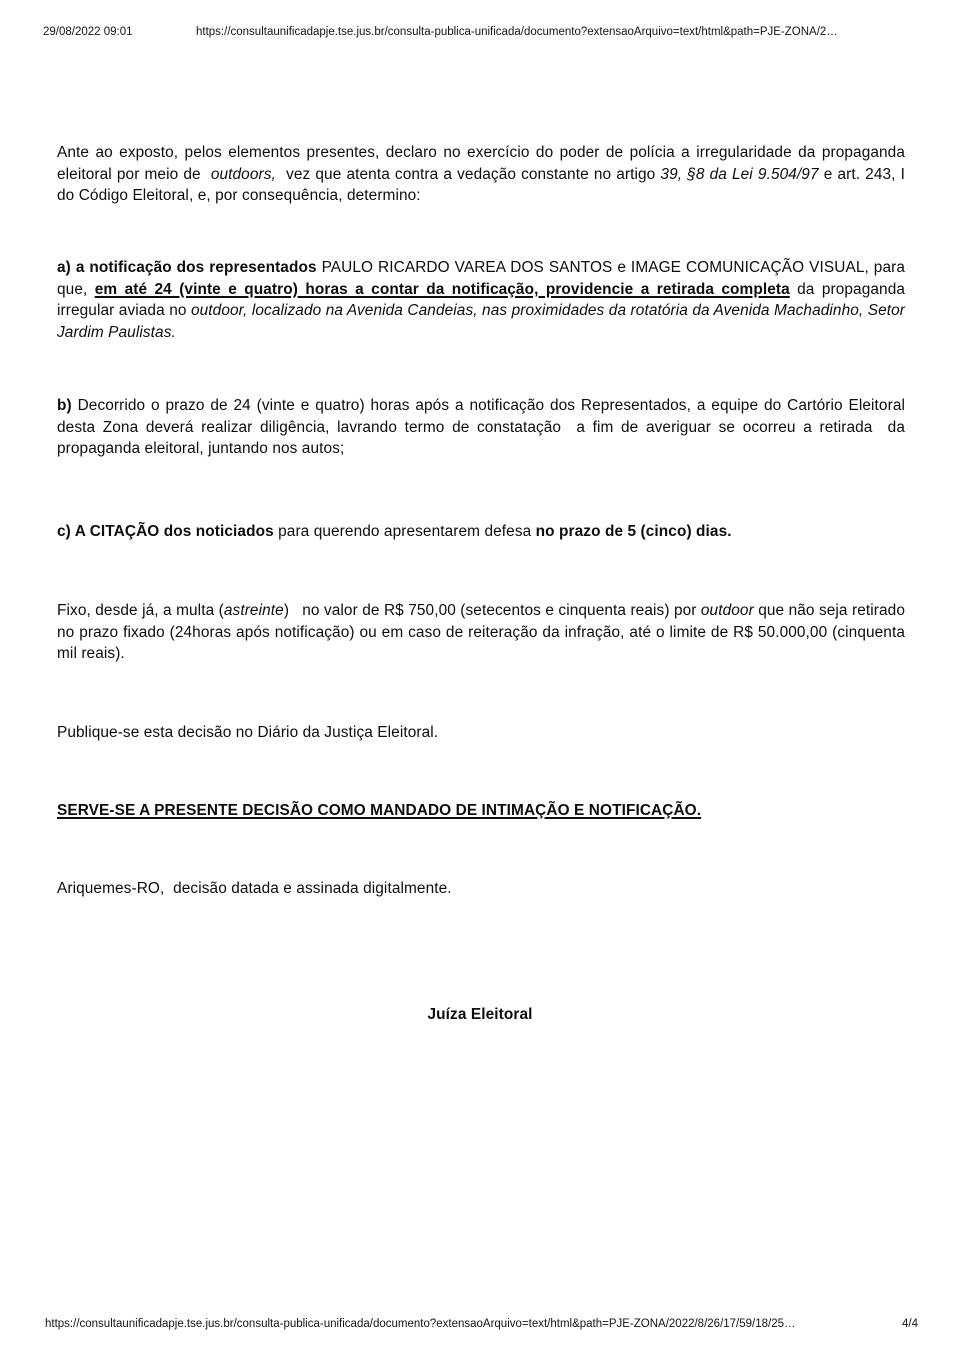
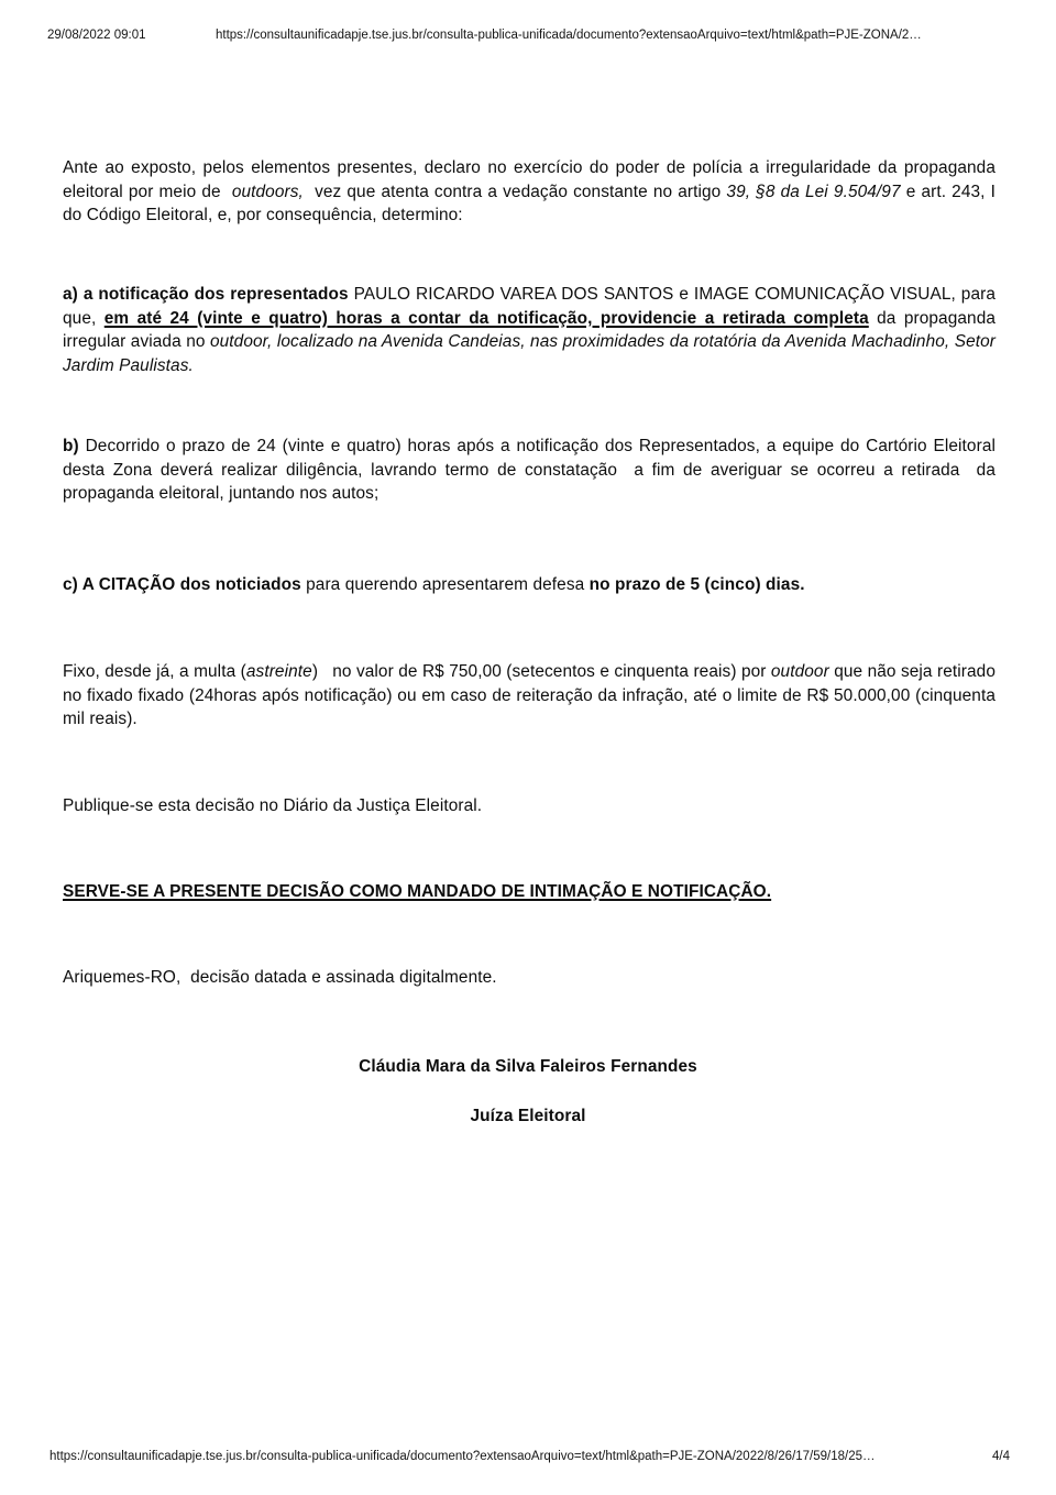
  29/08/2022 09:01
  https://consultaunificadapje.tse.jus.br/consulta-publica-unificada/documento?extensaoArquivo=text/html&path=PJE-ZONA/2…
  Ante ao exposto, pelos elementos presentes, declaro no exercício do poder de polícia a irregularidade da propaganda eleitoral por meio de outdoors, vez que atenta contra a vedação constante no artigo 39, §8 da Lei 9.504/97 e art. 243, I do Código Eleitoral, e, por consequência, determino:
  a) a notificação dos representados PAULO RICARDO VAREA DOS SANTOS e IMAGE COMUNICAÇÃO VISUAL, para que, em até 24 (vinte e quatro) horas a contar da notificação, providencie a retirada completa da propaganda irregular aviada no outdoor, localizado na Avenida Candeias, nas proximidades da rotatória da Avenida Machadinho, Setor Jardim Paulistas.
  b) Decorrido o prazo de 24 (vinte e quatro) horas após a notificação dos Representados, a equipe do Cartório Eleitoral desta Zona deverá realizar diligência, lavrando termo de constatação a fim de averiguar se ocorreu a retirada da propaganda eleitoral, juntando nos autos;
  c) A CITAÇÃO dos noticiados para querendo apresentarem defesa no prazo de 5 (cinco) dias.
- Fixo, desde já, a multa (astreinte) no valor de R$ 750,00 (setecentos e cinquenta reais) por outdoor que não seja retirado no prazo fixado (24horas após notificação) ou em caso de reiteração da infração, até o limite de R$ 50.000,00 (cinquenta mil reais).
+ Fixo, desde já, a multa (astreinte) no valor de R$ 750,00 (setecentos e cinquenta reais) por outdoor que não seja retirado no fixado fixado (24horas após notificação) ou em caso de reiteração da infração, até o limite de R$ 50.000,00 (cinquenta mil reais).
  Publique-se esta decisão no Diário da Justiça Eleitoral.
  SERVE-SE A PRESENTE DECISÃO COMO MANDADO DE INTIMAÇÃO E NOTIFICAÇÃO.
  Ariquemes-RO, decisão datada e assinada digitalmente.
+ Cláudia Mara da Silva Faleiros Fernandes
  Juíza Eleitoral
  https://consultaunificadapje.tse.jus.br/consulta-publica-unificada/documento?extensaoArquivo=text/html&path=PJE-ZONA/2022/8/26/17/59/18/25…
  4/4
